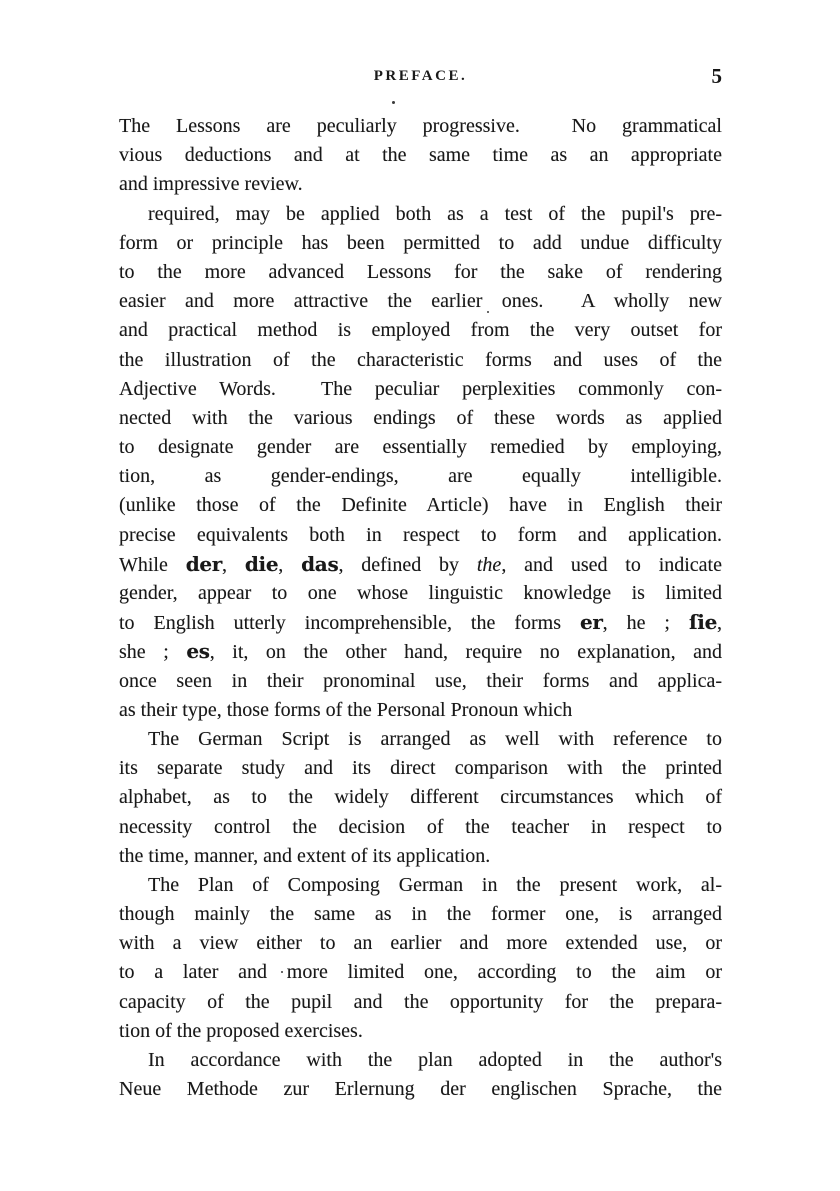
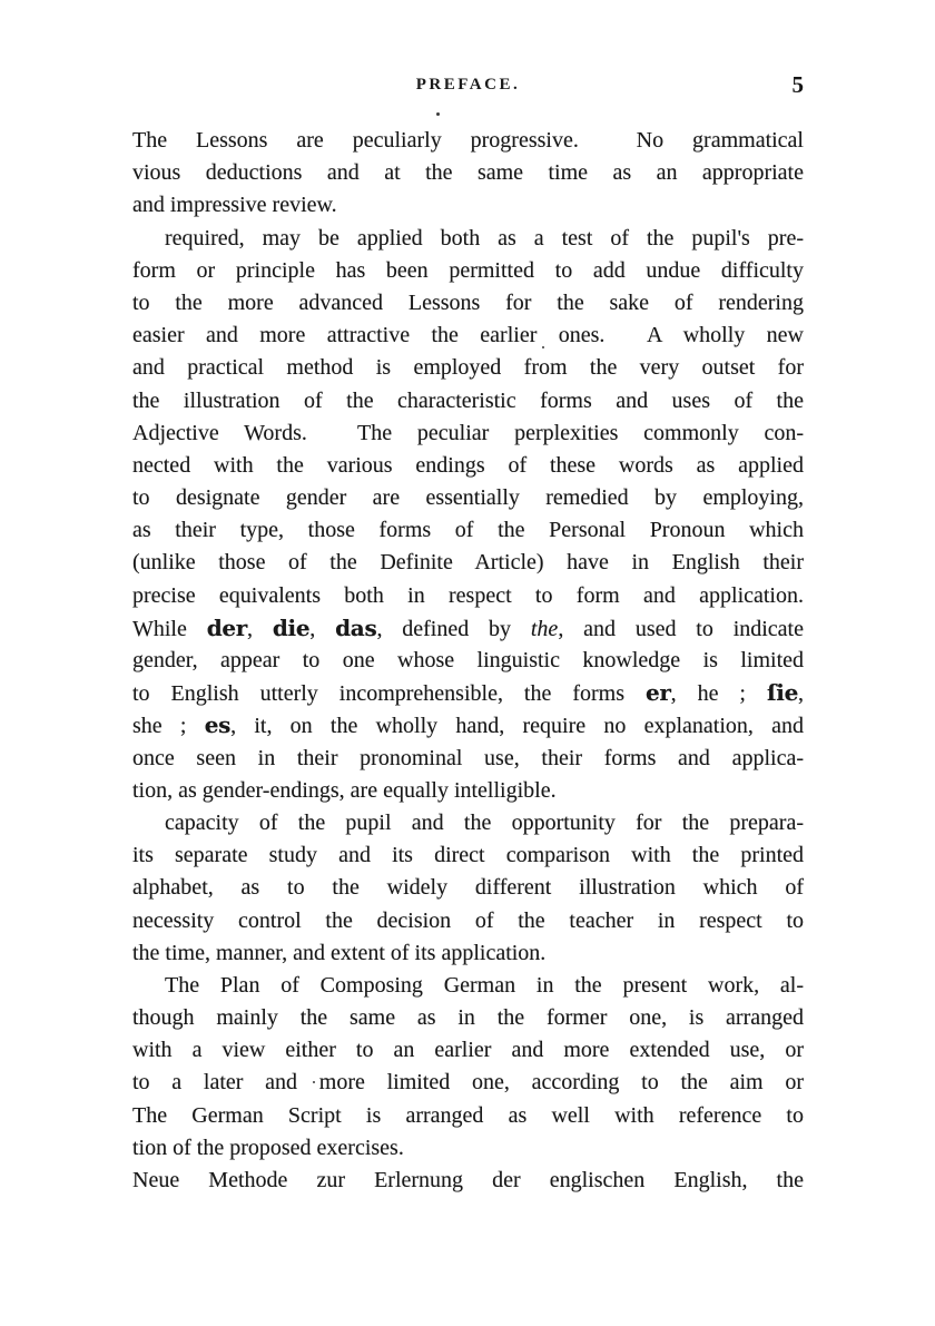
  PREFACE.
  5
  The Lessons are peculiarly progressive. No grammatical
  vious deductions and at the same time as an appropriate
  and impressive review.
  required, may be applied both as a test of the pupil's pre-
  form or principle has been permitted to add undue difficulty
  to the more advanced Lessons for the sake of rendering
  easier and more attractive the earlier ones. A wholly new
  and practical method is employed from the very outset for
  the illustration of the characteristic forms and uses of the
  Adjective Words. The peculiar perplexities commonly con-
  nected with the various endings of these words as applied
  to designate gender are essentially remedied by employing,
- tion, as gender-endings, are equally intelligible.
+ as their type, those forms of the Personal Pronoun which
  (unlike those of the Definite Article) have in English their
  precise equivalents both in respect to form and application.
  While der, die, das, defined by the, and used to indicate
  gender, appear to one whose linguistic knowledge is limited
  to English utterly incomprehensible, the forms er, he ; ſie,
- she ; es, it, on the other hand, require no explanation, and
+ she ; es, it, on the wholly hand, require no explanation, and
  once seen in their pronominal use, their forms and applica-
- as their type, those forms of the Personal Pronoun which
+ tion, as gender-endings, are equally intelligible.
- The German Script is arranged as well with reference to
+ capacity of the pupil and the opportunity for the prepara-
  its separate study and its direct comparison with the printed
- alphabet, as to the widely different circumstances which of
+ alphabet, as to the widely different illustration which of
  necessity control the decision of the teacher in respect to
  the time, manner, and extent of its application.
  The Plan of Composing German in the present work, al-
  though mainly the same as in the former one, is arranged
  with a view either to an earlier and more extended use, or
  to a later and more limited one, according to the aim or
- capacity of the pupil and the opportunity for the prepara-
+ The German Script is arranged as well with reference to
  tion of the proposed exercises.
- In accordance with the plan adopted in the author's
- Neue Methode zur Erlernung der englischen Sprache, the
+ Neue Methode zur Erlernung der englischen English, the
